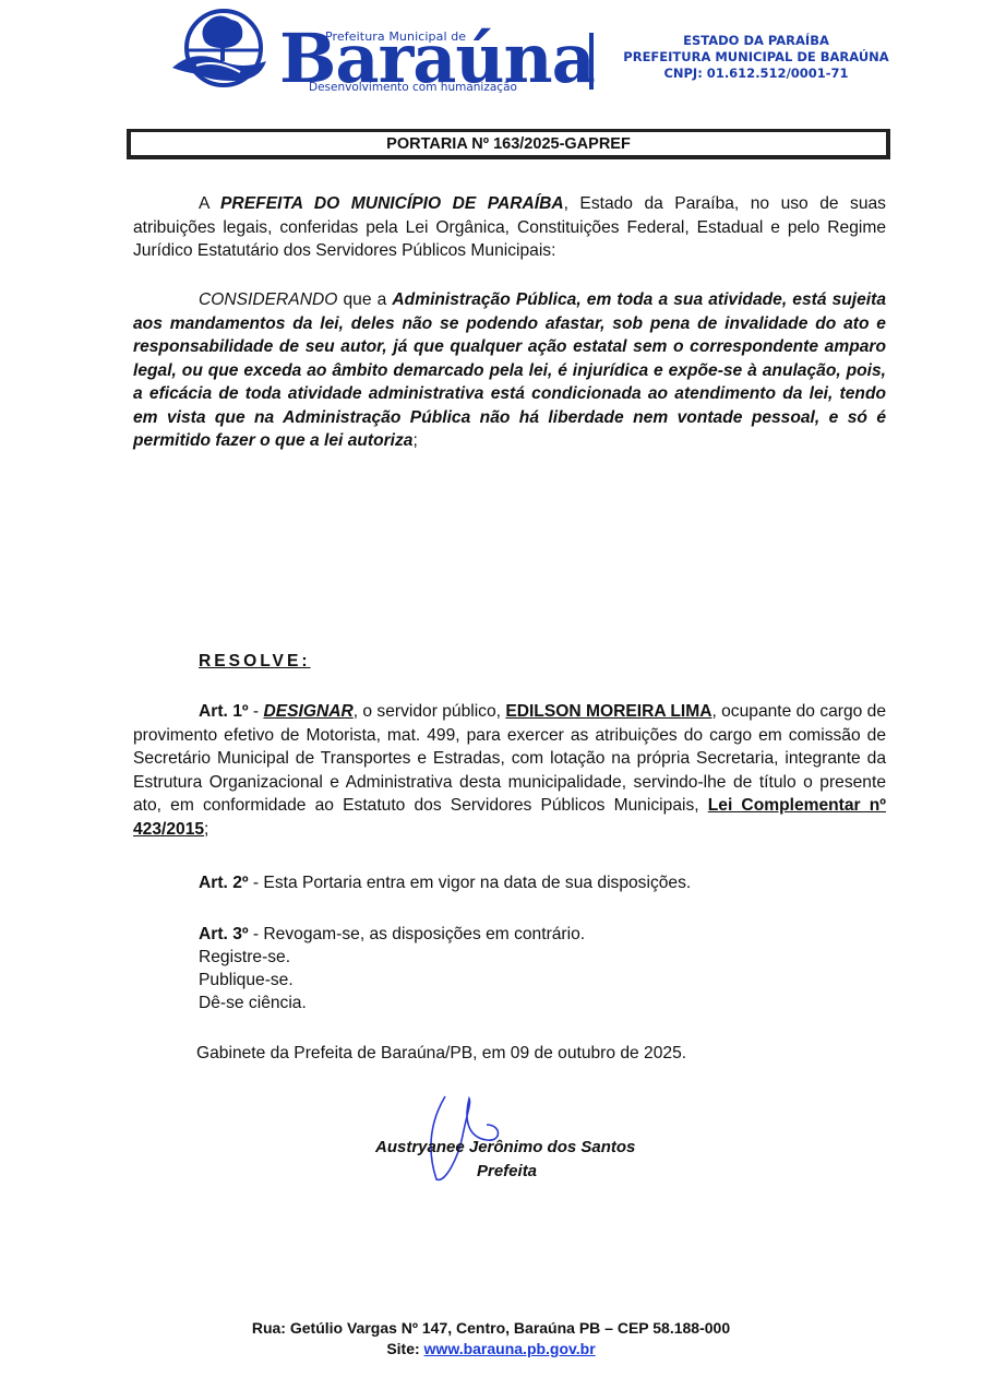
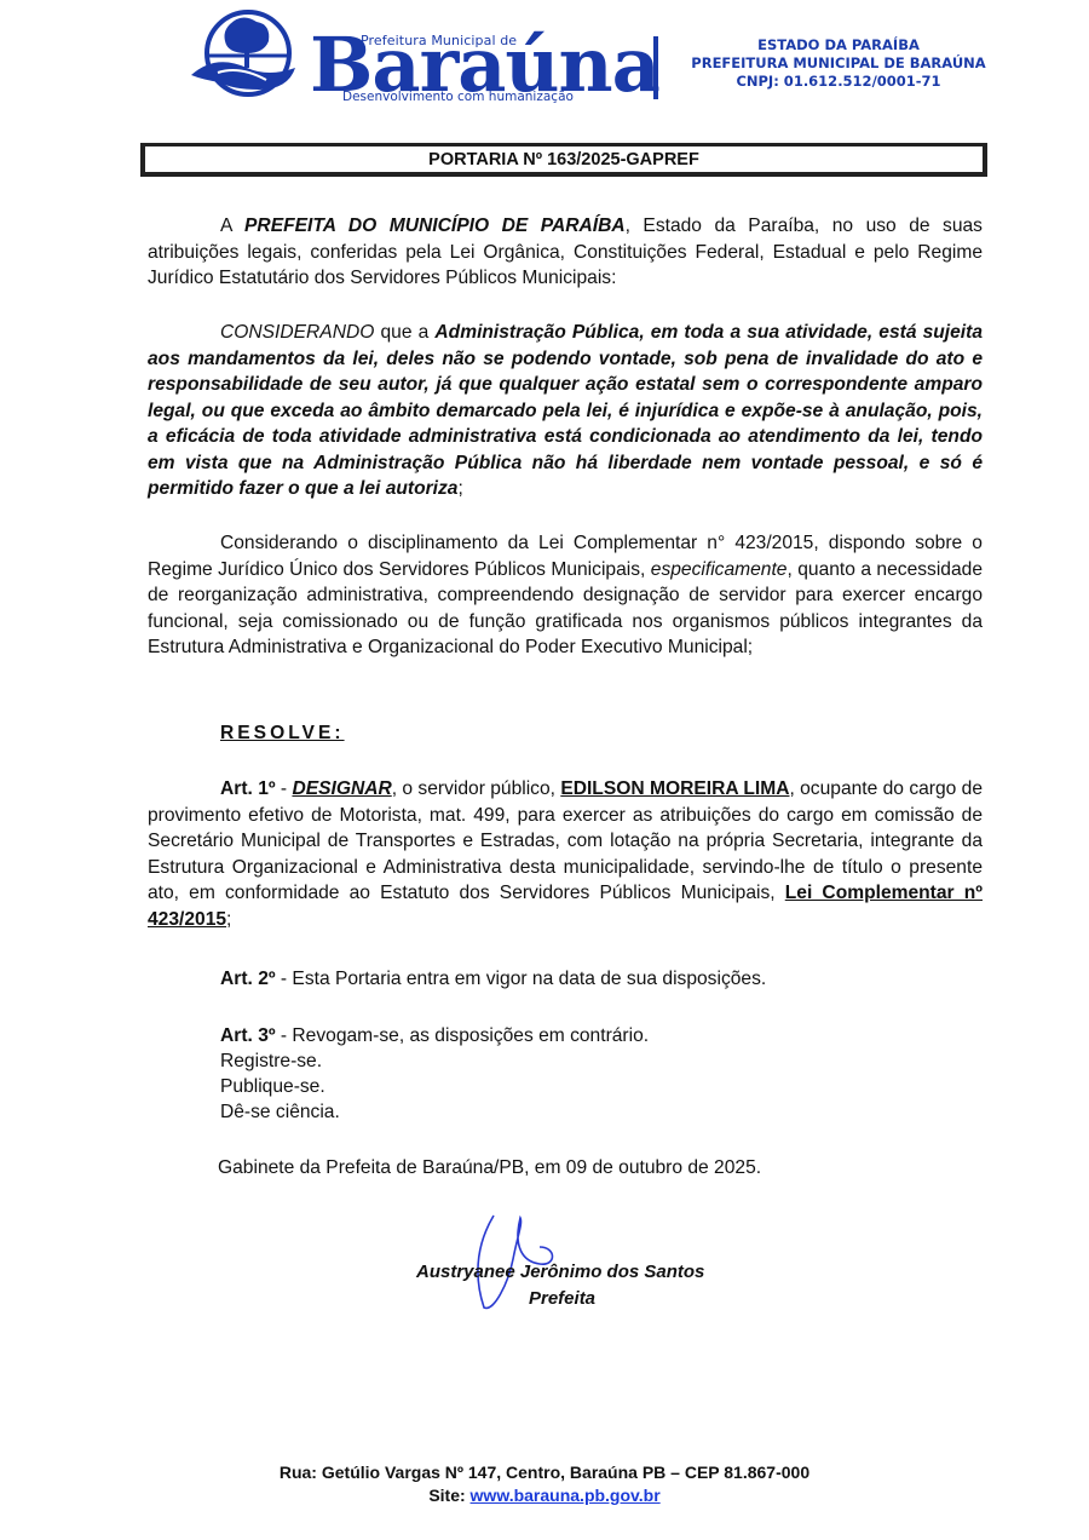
  Baraúna
  Prefeitura Municipal de
  Desenvolvimento com humanização
  ESTADO DA PARAÍBA
  PREFEITURA MUNICIPAL DE BARAÚNA
  CNPJ: 01.612.512/0001-71
  PORTARIA Nº 163/2025-GAPREF
  A PREFEITA DO MUNICÍPIO DE PARAÍBA, Estado da Paraíba, no uso de suas atribuições legais, conferidas pela Lei Orgânica, Constituições Federal, Estadual e pelo Regime Jurídico Estatutário dos Servidores Públicos Municipais:
- CONSIDERANDO que a Administração Pública, em toda a sua atividade, está sujeita aos mandamentos da lei, deles não se podendo afastar, sob pena de invalidade do ato e responsabilidade de seu autor, já que qualquer ação estatal sem o correspondente amparo legal, ou que exceda ao âmbito demarcado pela lei, é injurídica e expõe-se à anulação, pois, a eficácia de toda atividade administrativa está condicionada ao atendimento da lei, tendo em vista que na Administração Pública não há liberdade nem vontade pessoal, e só é permitido fazer o que a lei autoriza;
+ CONSIDERANDO que a Administração Pública, em toda a sua atividade, está sujeita aos mandamentos da lei, deles não se podendo vontade, sob pena de invalidade do ato e responsabilidade de seu autor, já que qualquer ação estatal sem o correspondente amparo legal, ou que exceda ao âmbito demarcado pela lei, é injurídica e expõe-se à anulação, pois, a eficácia de toda atividade administrativa está condicionada ao atendimento da lei, tendo em vista que na Administração Pública não há liberdade nem vontade pessoal, e só é permitido fazer o que a lei autoriza;
+ Considerando o disciplinamento da Lei Complementar n° 423/2015, dispondo sobre o Regime Jurídico Único dos Servidores Públicos Municipais, especificamente, quanto a necessidade de reorganização administrativa, compreendendo designação de servidor para exercer encargo funcional, seja comissionado ou de função gratificada nos organismos públicos integrantes da Estrutura Administrativa e Organizacional do Poder Executivo Municipal;
  RESOLVE:
  Art. 1º - DESIGNAR, o servidor público, EDILSON MOREIRA LIMA, ocupante do cargo de provimento efetivo de Motorista, mat. 499, para exercer as atribuições do cargo em comissão de Secretário Municipal de Transportes e Estradas, com lotação na própria Secretaria, integrante da Estrutura Organizacional e Administrativa desta municipalidade, servindo-lhe de título o presente ato, em conformidade ao Estatuto dos Servidores Públicos Municipais, Lei Complementar nº 423/2015;
  Art. 2º - Esta Portaria entra em vigor na data de sua disposições.
  Art. 3º - Revogam-se, as disposições em contrário.
  Registre-se.
  Publique-se.
  Dê-se ciência.
  Gabinete da Prefeita de Baraúna/PB, em 09 de outubro de 2025.
  Austryanee Jerônimo dos Santos
  Prefeita
- Rua: Getúlio Vargas Nº 147, Centro, Baraúna PB – CEP 58.188-000
+ Rua: Getúlio Vargas Nº 147, Centro, Baraúna PB – CEP 81.867-000
  Site: www.barauna.pb.gov.br
